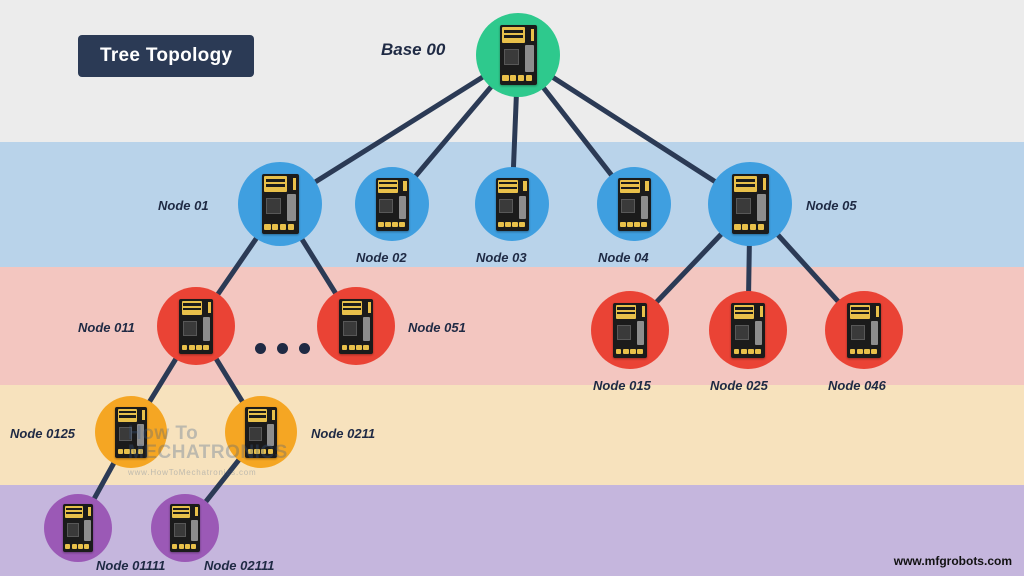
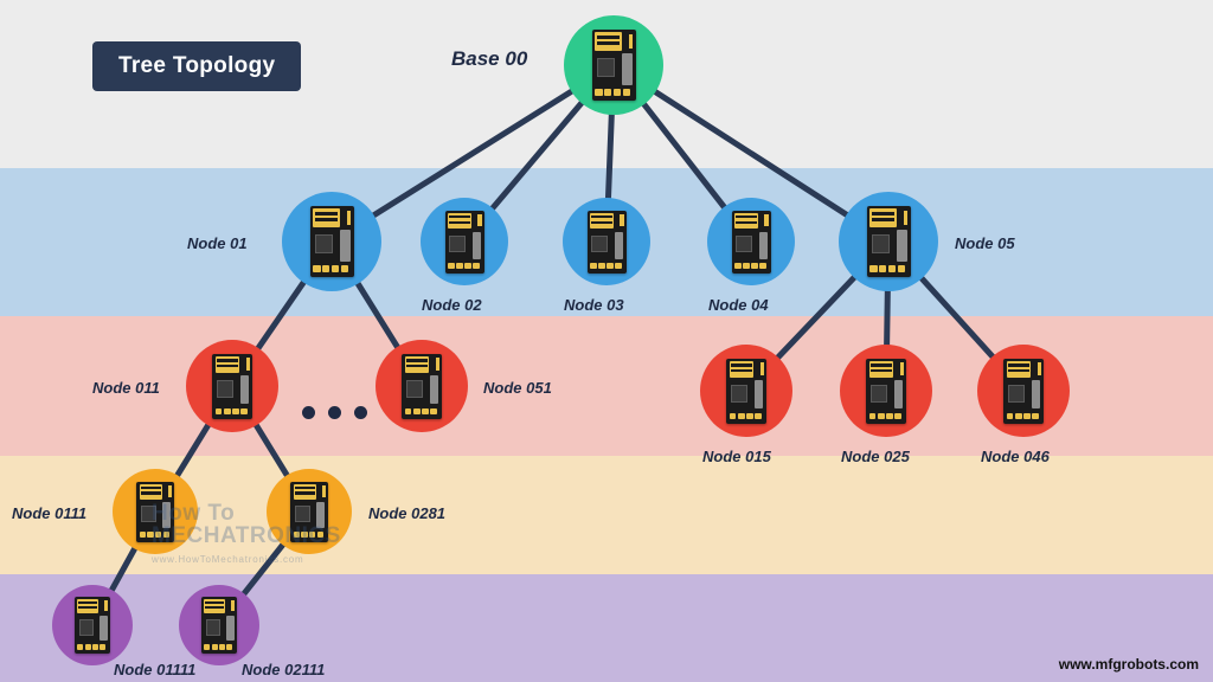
  Base 00
  Node 01
  Node 02
  Node 03
  Node 04
  Node 05
  Node 011
  Node 051
  Node 015
  Node 025
  Node 046
- Node 0125
+ Node 0111
- Node 0211
+ Node 0281
  Node 01111
  Node 02111
  Tree Topology
  How To
  MECHATRONICS
  www.HowToMechatronics.com
  www.mfgrobots.com
